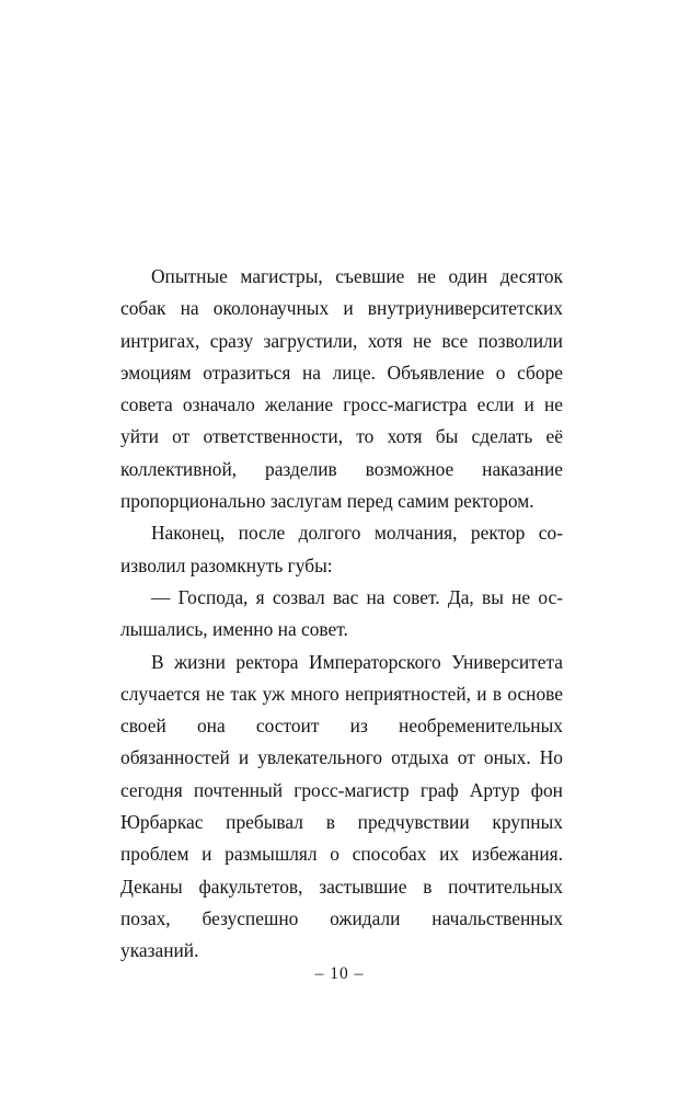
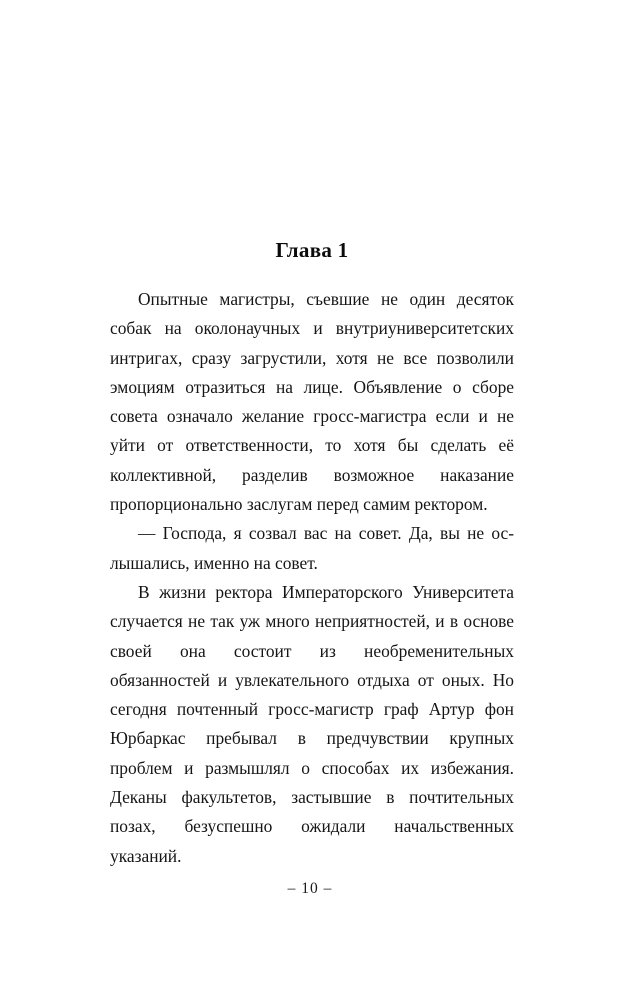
+ Глава 1
  Опытные магистры, съевшие не один десяток собак на околонаучных и внутриуниверситетских интригах, сразу загрустили, хотя не все позволи­ли эмоциям отразиться на лице. Объявление о сборе совета означало желание гросс-магистра если и не уйти от ответственности, то хотя бы сделать её коллективной, разделив возможное на­казание пропорционально заслугам перед самим ректором.
- Наконец, после долгого молчания, ректор со­изволил разомкнуть губы:
  — Господа, я созвал вас на совет. Да, вы не ос­лышались, именно на совет.
  В жизни ректора Императорского Универси­тета случается не так уж много неприятностей, и в основе своей она состоит из необремени­тельных обязанностей и увлекательного отдыха от оных. Но сегодня почтенный гросс-магистр граф Артур фон Юрбаркас пребывал в предчув­ствии крупных проблем и размышлял о способах их избежания. Деканы факультетов, застывшие в почтительных позах, безуспешно ожидали на­чальственных указаний.
  – 10 –
